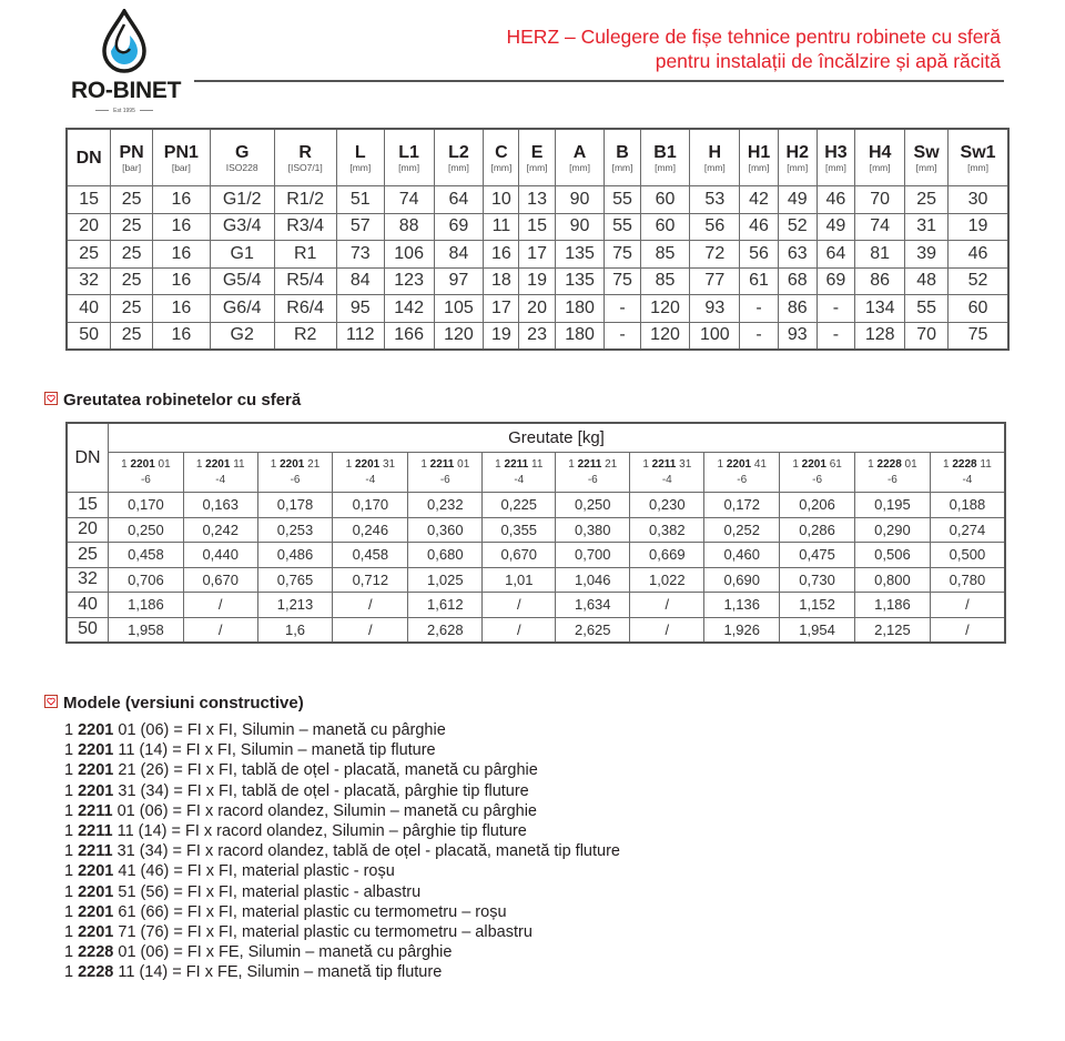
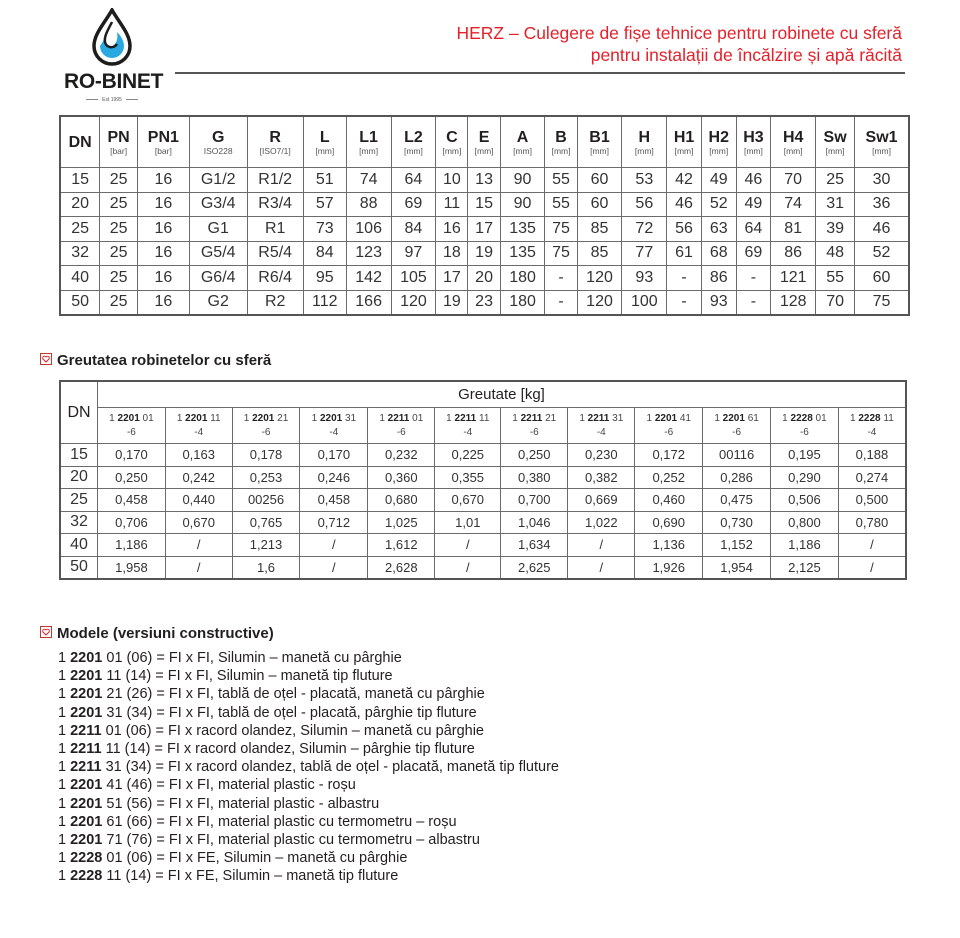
  RO-BINET
  HERZ – Culegere de fișe tehnice pentru robinete cu sferă
  pentru instalații de încălzire și apă răcită
  DN	PN[bar]	PN1[bar]	GISO228	R[ISO7/1]	L[mm]	L1[mm]	L2[mm]	C[mm]	E[mm]	A[mm]	B[mm]	B1[mm]	H[mm]	H1[mm]	H2[mm]	H3[mm]	H4[mm]	Sw[mm]	Sw1[mm]
  15	25	16	G1/2	R1/2	51	74	64	10	13	90	55	60	53	42	49	46	70	25	30
- 20	25	16	G3/4	R3/4	57	88	69	11	15	90	55	60	56	46	52	49	74	31	19
+ 20	25	16	G3/4	R3/4	57	88	69	11	15	90	55	60	56	46	52	49	74	31	36
  25	25	16	G1	R1	73	106	84	16	17	135	75	85	72	56	63	64	81	39	46
  32	25	16	G5/4	R5/4	84	123	97	18	19	135	75	85	77	61	68	69	86	48	52
- 40	25	16	G6/4	R6/4	95	142	105	17	20	180	-	120	93	-	86	-	134	55	60
+ 40	25	16	G6/4	R6/4	95	142	105	17	20	180	-	120	93	-	86	-	121	55	60
  50	25	16	G2	R2	112	166	120	19	23	180	-	120	100	-	93	-	128	70	75
  Greutatea robinetelor cu sferă
  DN	Greutate [kg]
  1 2201 01-6	1 2201 11-4	1 2201 21-6	1 2201 31-4	1 2211 01-6	1 2211 11-4	1 2211 21-6	1 2211 31-4	1 2201 41-6	1 2201 61-6	1 2228 01-6	1 2228 11-4
- 15	0,170	0,163	0,178	0,170	0,232	0,225	0,250	0,230	0,172	0,206	0,195	0,188
+ 15	0,170	0,163	0,178	0,170	0,232	0,225	0,250	0,230	0,172	00116	0,195	0,188
  20	0,250	0,242	0,253	0,246	0,360	0,355	0,380	0,382	0,252	0,286	0,290	0,274
- 25	0,458	0,440	0,486	0,458	0,680	0,670	0,700	0,669	0,460	0,475	0,506	0,500
+ 25	0,458	0,440	00256	0,458	0,680	0,670	0,700	0,669	0,460	0,475	0,506	0,500
  32	0,706	0,670	0,765	0,712	1,025	1,01	1,046	1,022	0,690	0,730	0,800	0,780
  40	1,186	/	1,213	/	1,612	/	1,634	/	1,136	1,152	1,186	/
  50	1,958	/	1,6	/	2,628	/	2,625	/	1,926	1,954	2,125	/
  Modele (versiuni constructive)
  1 2201 01 (06) = FI x FI, Silumin – manetă cu pârghie
  1 2201 11 (14) = FI x FI, Silumin – manetă tip fluture
  1 2201 21 (26) = FI x FI, tablă de oțel - placată, manetă cu pârghie
  1 2201 31 (34) = FI x FI, tablă de oțel - placată, pârghie tip fluture
  1 2211 01 (06) = FI x racord olandez, Silumin – manetă cu pârghie
  1 2211 11 (14) = FI x racord olandez, Silumin – pârghie tip fluture
  1 2211 31 (34) = FI x racord olandez, tablă de oțel - placată, manetă tip fluture
  1 2201 41 (46) = FI x FI, material plastic - roșu
  1 2201 51 (56) = FI x FI, material plastic - albastru
  1 2201 61 (66) = FI x FI, material plastic cu termometru – roșu
  1 2201 71 (76) = FI x FI, material plastic cu termometru – albastru
  1 2228 01 (06) = FI x FE, Silumin – manetă cu pârghie
  1 2228 11 (14) = FI x FE, Silumin – manetă tip fluture
